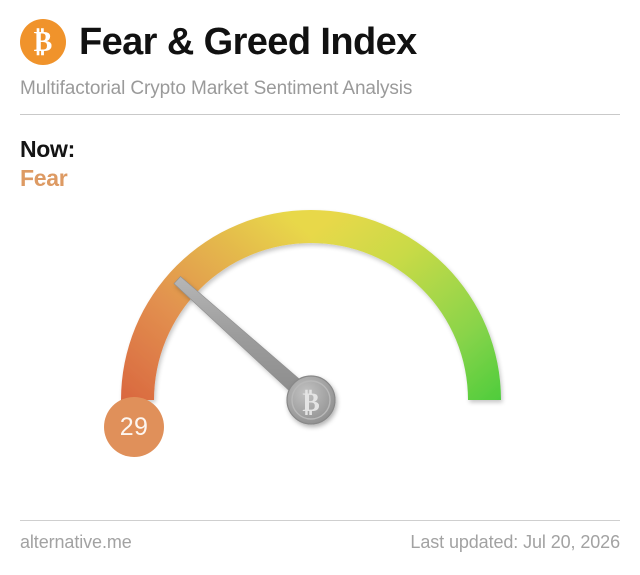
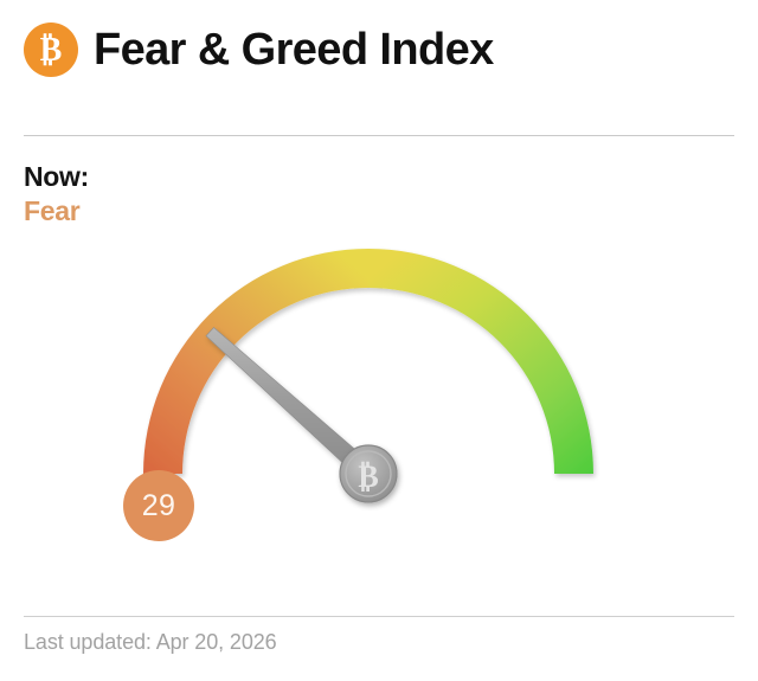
  ₿
  Fear & Greed Index
- Multifactorial Crypto Market Sentiment Analysis
  Now:
  Fear
  ₿
  29
- alternative.me
- Last updated: Jul 20, 2026
+ Last updated: Apr 20, 2026
